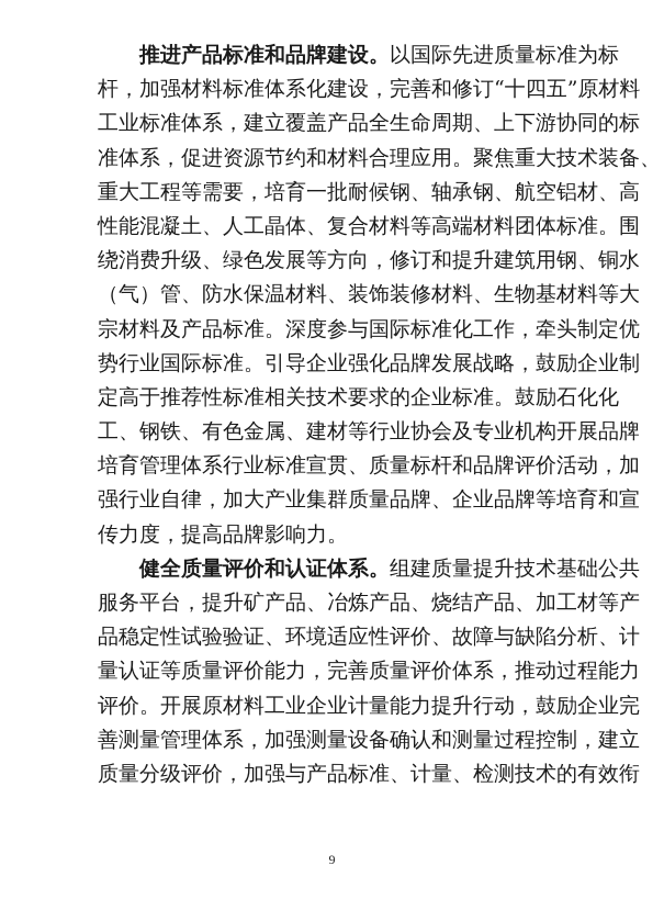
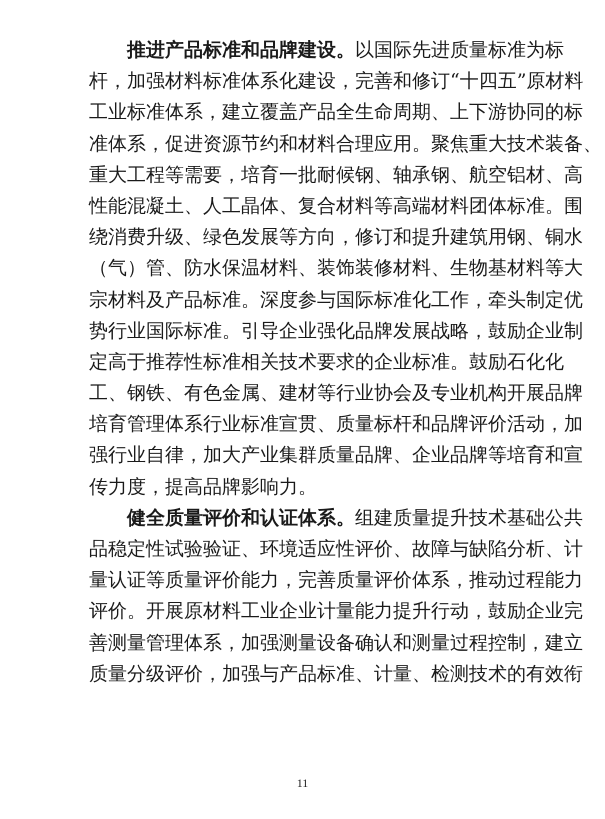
  推进产品标准和品牌建设。以国际先进质量标准为标
  杆，加强材料标准体系化建设，完善和修订“十四五”原材料
  工业标准体系，建立覆盖产品全生命周期、上下游协同的标
  准体系，促进资源节约和材料合理应用。聚焦重大技术装备、
  重大工程等需要，培育一批耐候钢、轴承钢、航空铝材、高
  性能混凝土、人工晶体、复合材料等高端材料团体标准。围
  绕消费升级、绿色发展等方向，修订和提升建筑用钢、铜水
  （气）管、防水保温材料、装饰装修材料、生物基材料等大
  宗材料及产品标准。深度参与国际标准化工作，牵头制定优
  势行业国际标准。引导企业强化品牌发展战略，鼓励企业制
  定高于推荐性标准相关技术要求的企业标准。鼓励石化化
  工、钢铁、有色金属、建材等行业协会及专业机构开展品牌
  培育管理体系行业标准宣贯、质量标杆和品牌评价活动，加
  强行业自律，加大产业集群质量品牌、企业品牌等培育和宣
  传力度，提高品牌影响力。
  健全质量评价和认证体系。组建质量提升技术基础公共
- 服务平台，提升矿产品、冶炼产品、烧结产品、加工材等产
  品稳定性试验验证、环境适应性评价、故障与缺陷分析、计
  量认证等质量评价能力，完善质量评价体系，推动过程能力
  评价。开展原材料工业企业计量能力提升行动，鼓励企业完
  善测量管理体系，加强测量设备确认和测量过程控制，建立
  质量分级评价，加强与产品标准、计量、检测技术的有效衔
- 9
+ 11
